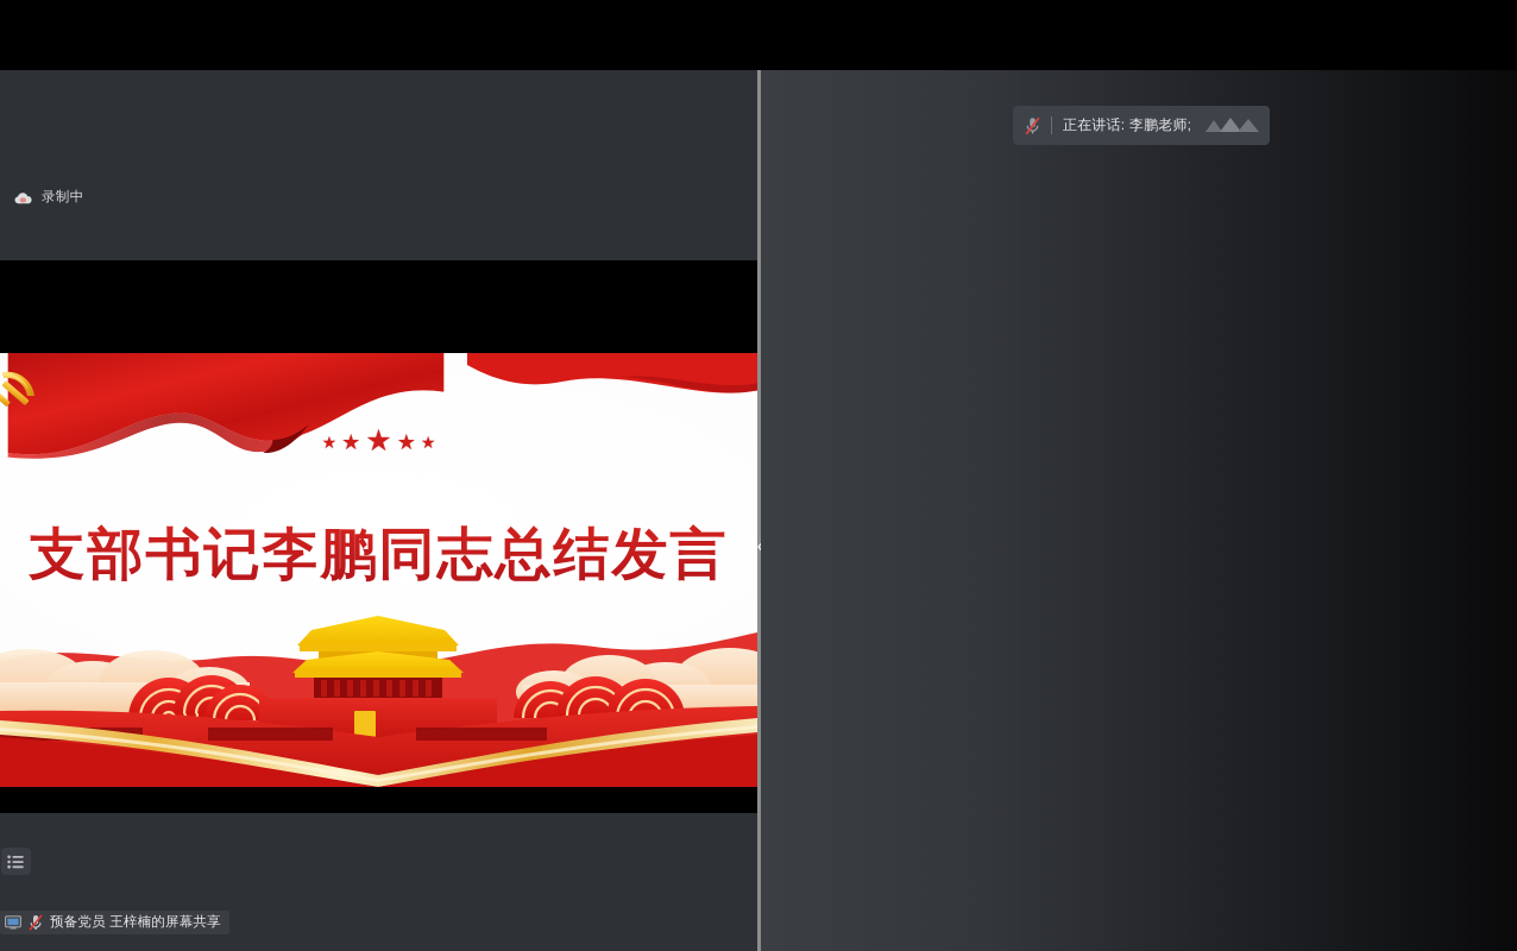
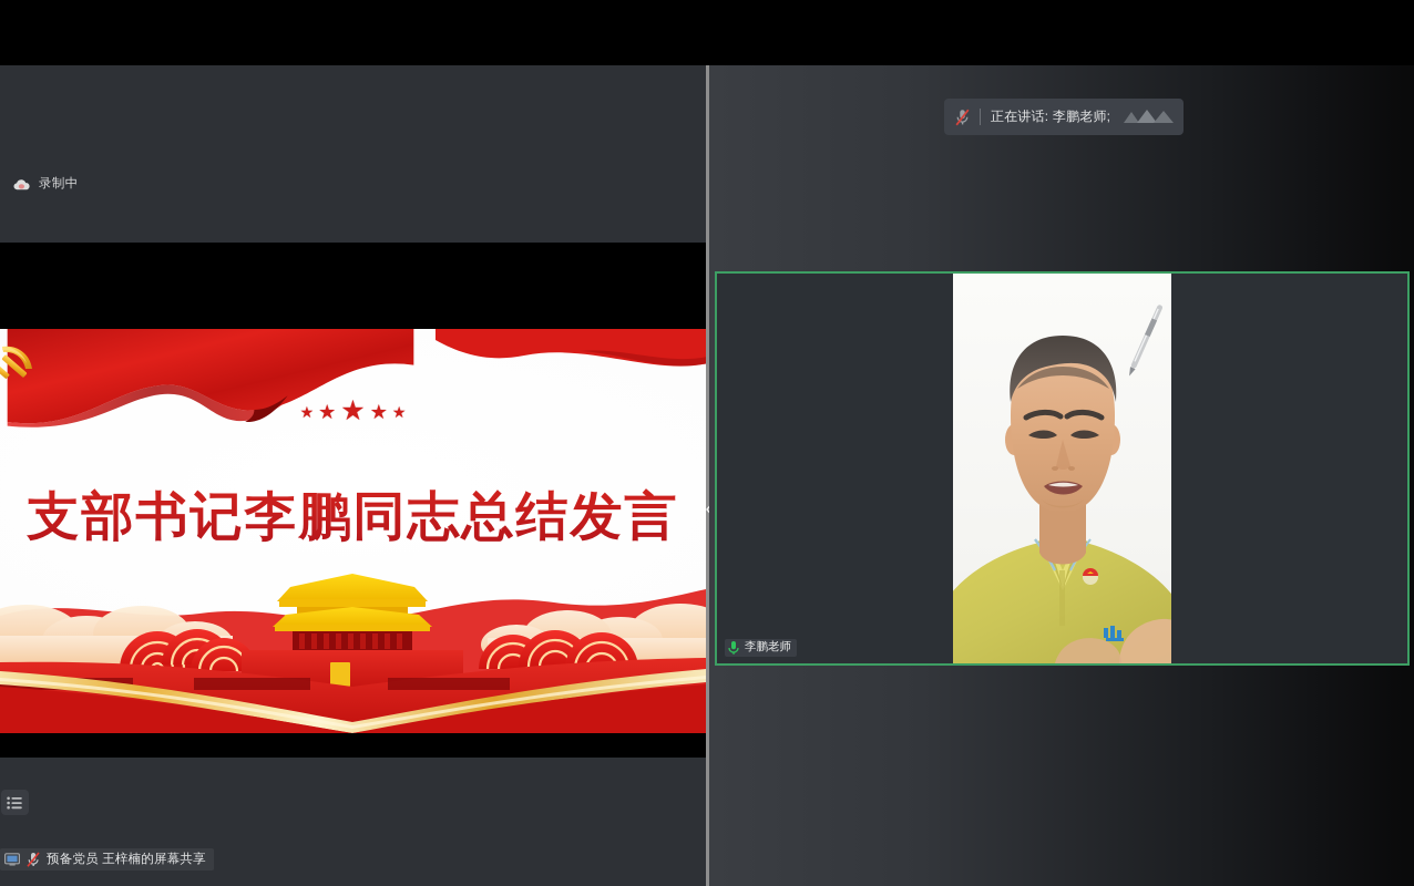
  录制中
  ★ ★ ★ ★ ★
  支部书记李鹏同志总结发言
  预备党员 王梓楠的屏幕共享
  正在讲话: 李鹏老师;
+ 李鹏老师
